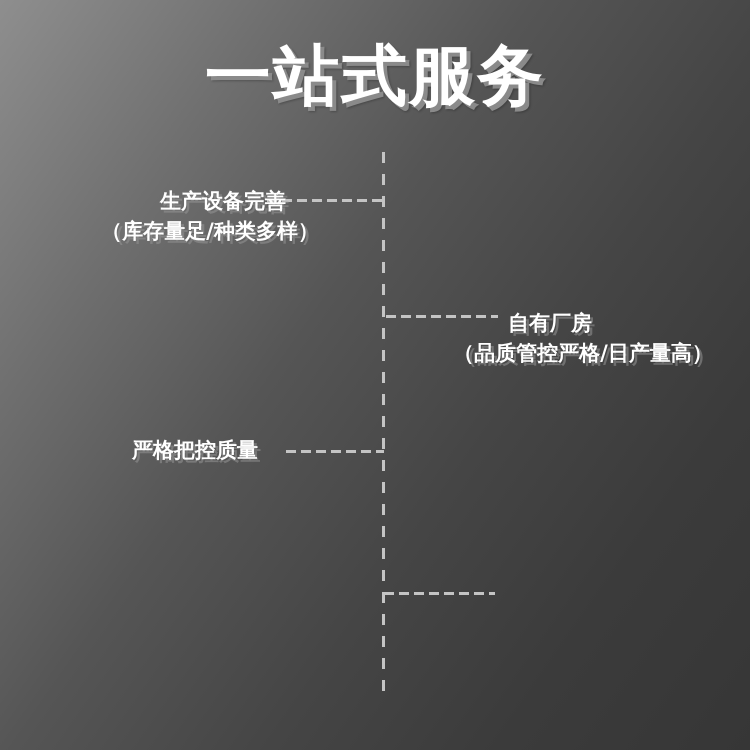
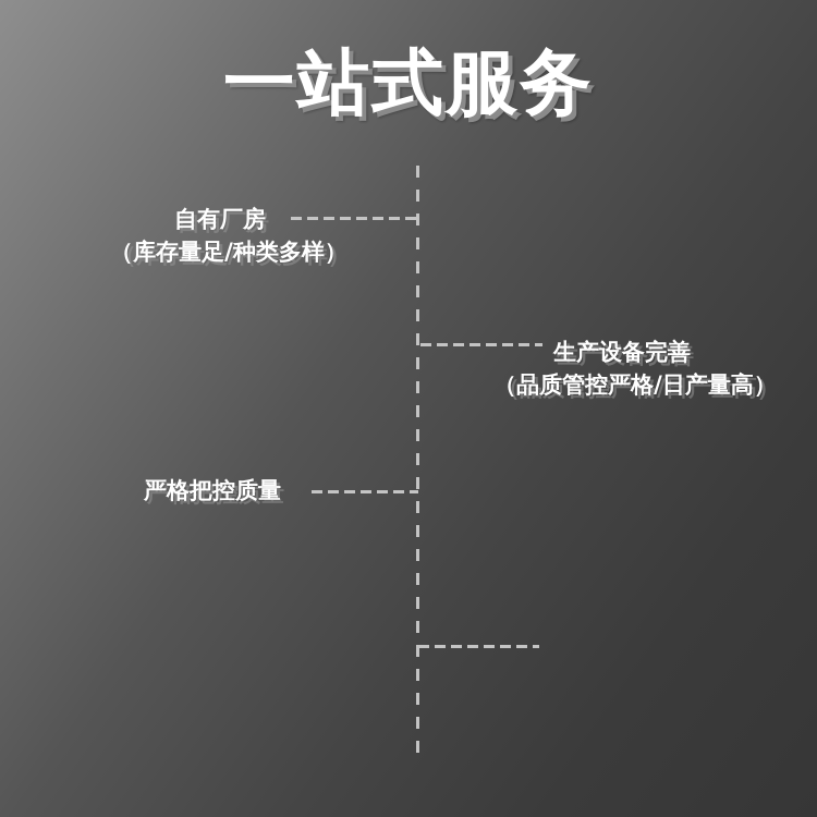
  一站式服务
- 生产设备完善
+ 自有厂房
  （库存量足/种类多样）
- 自有厂房
+ 生产设备完善
  （品质管控严格/日产量高）
  严格把控质量
